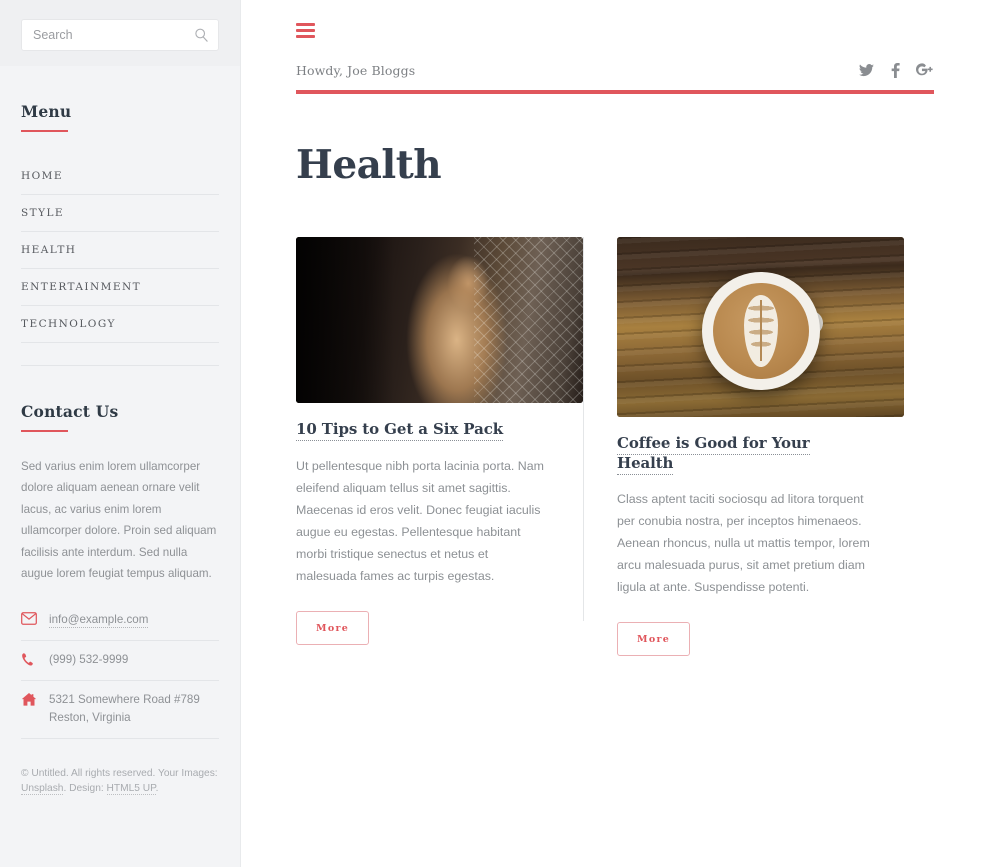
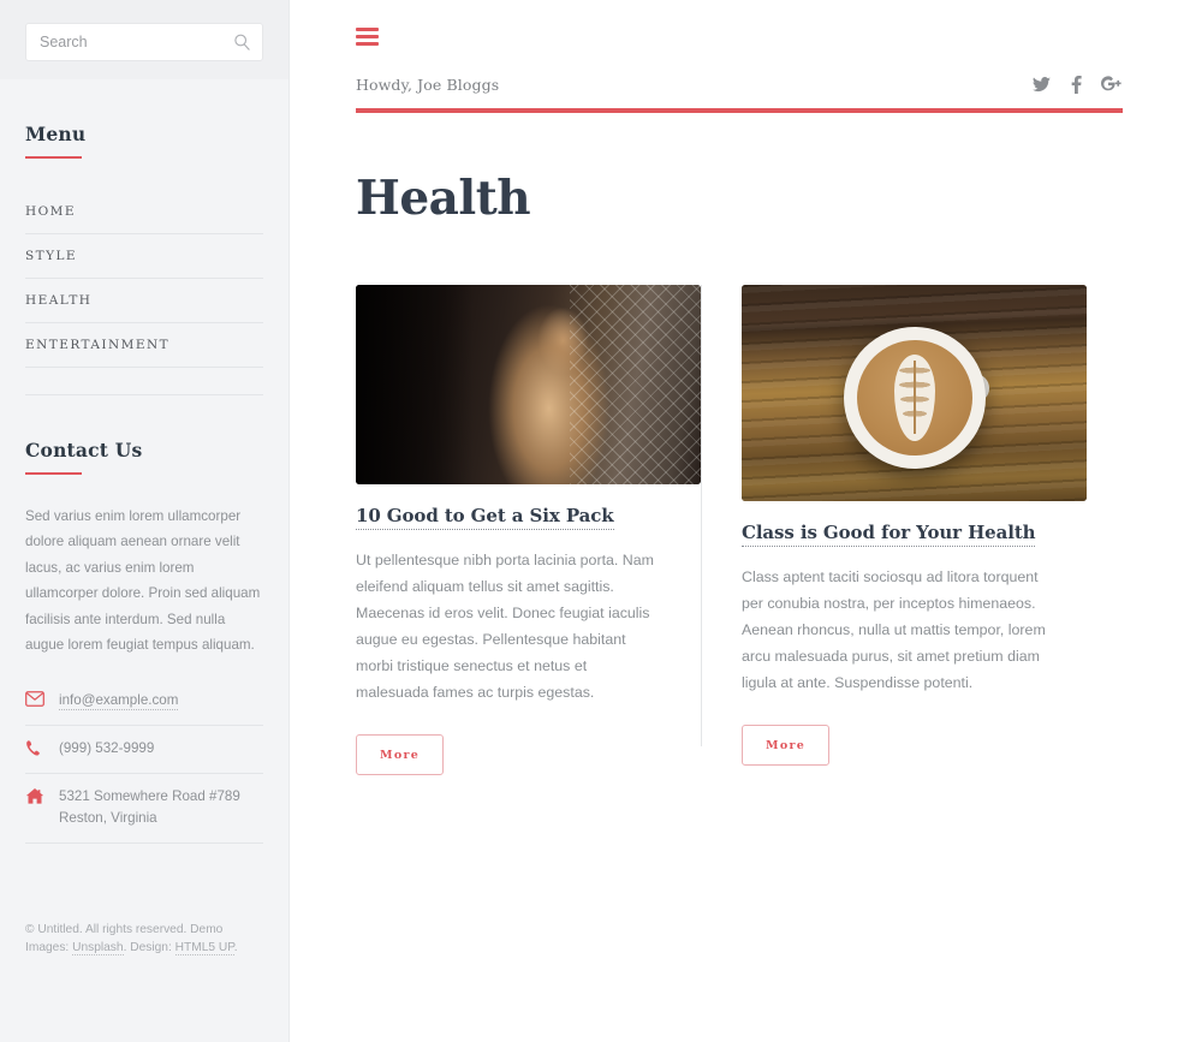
  Search
  Menu
  HOME
  STYLE
  HEALTH
  ENTERTAINMENT
- TECHNOLOGY
  Contact Us
  Sed varius enim lorem ullamcorper dolore aliquam aenean ornare velit lacus, ac varius enim lorem ullamcorper dolore. Proin sed aliquam facilisis ante interdum. Sed nulla augue lorem feugiat tempus aliquam.
  info@example.com
  (999) 532-9999
  5321 Somewhere Road #789
  Reston, Virginia
- © Untitled. All rights reserved. Your Images: Unsplash. Design: HTML5 UP.
+ © Untitled. All rights reserved. Demo Images: Unsplash. Design: HTML5 UP.
  Howdy, Joe Bloggs
  Health
- 10 Tips to Get a Six Pack
+ 10 Good to Get a Six Pack
  Ut pellentesque nibh porta lacinia porta. Nam eleifend aliquam tellus sit amet sagittis. Maecenas id eros velit. Donec feugiat iaculis augue eu egestas. Pellentesque habitant morbi tristique senectus et netus et malesuada fames ac turpis egestas.
  More
- Coffee is Good for Your Health
+ Class is Good for Your Health
  Class aptent taciti sociosqu ad litora torquent per conubia nostra, per inceptos himenaeos. Aenean rhoncus, nulla ut mattis tempor, lorem arcu malesuada purus, sit amet pretium diam ligula at ante. Suspendisse potenti.
  More
